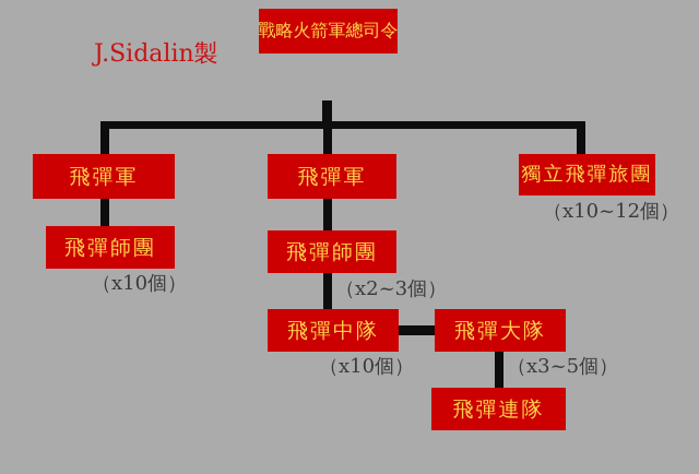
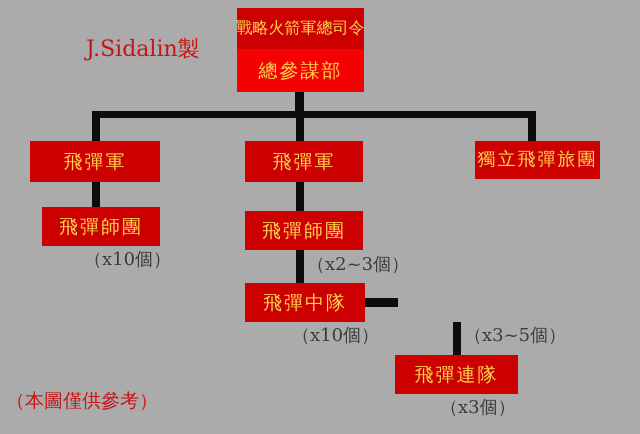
  J.Sidalin製
  戰略火箭軍總司令
+ 總參謀部
  飛彈軍
  飛彈師團
  （x10個）
  飛彈軍
  飛彈師團
  （x2~3個）
  飛彈中隊
  （x10個）
  獨立飛彈旅團
- （x10~12個）
- 飛彈大隊
  （x3~5個）
  飛彈連隊
+ （x3個）
+ （本圖僅供參考）
